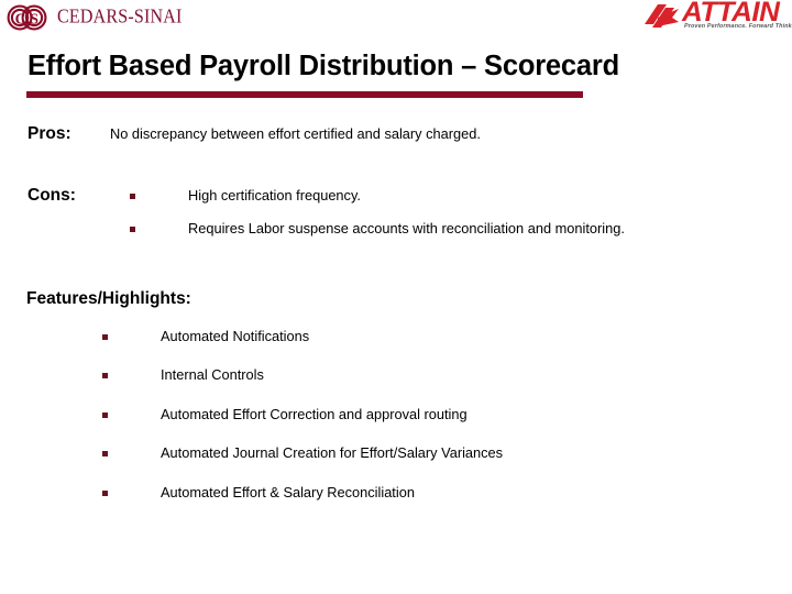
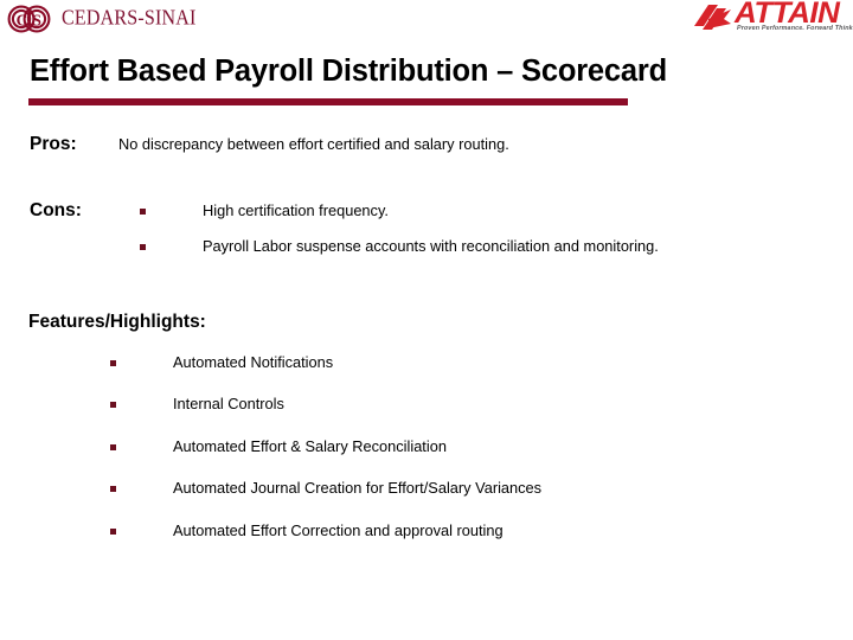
  C
  S
  CEDARS-SINAI
  ATTAIN
  Effort Based Payroll Distribution – Scorecard
  Pros:
- No discrepancy between effort certified and salary charged.
+ No discrepancy between effort certified and salary routing.
  Cons:
  High certification frequency.
- Requires Labor suspense accounts with reconciliation and monitoring.
+ Payroll Labor suspense accounts with reconciliation and monitoring.
  Features/Highlights:
  Automated Notifications
  Internal Controls
- Automated Effort Correction and approval routing
+ Automated Effort & Salary Reconciliation
  Automated Journal Creation for Effort/Salary Variances
- Automated Effort & Salary Reconciliation
+ Automated Effort Correction and approval routing
